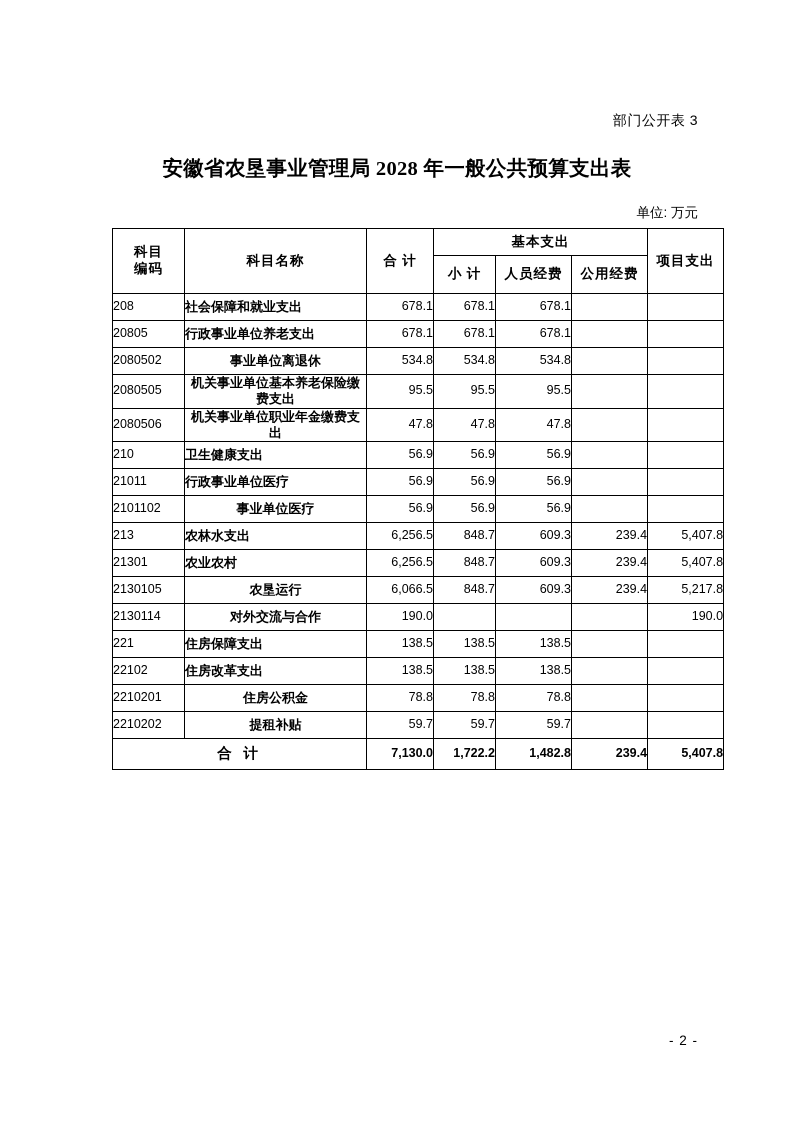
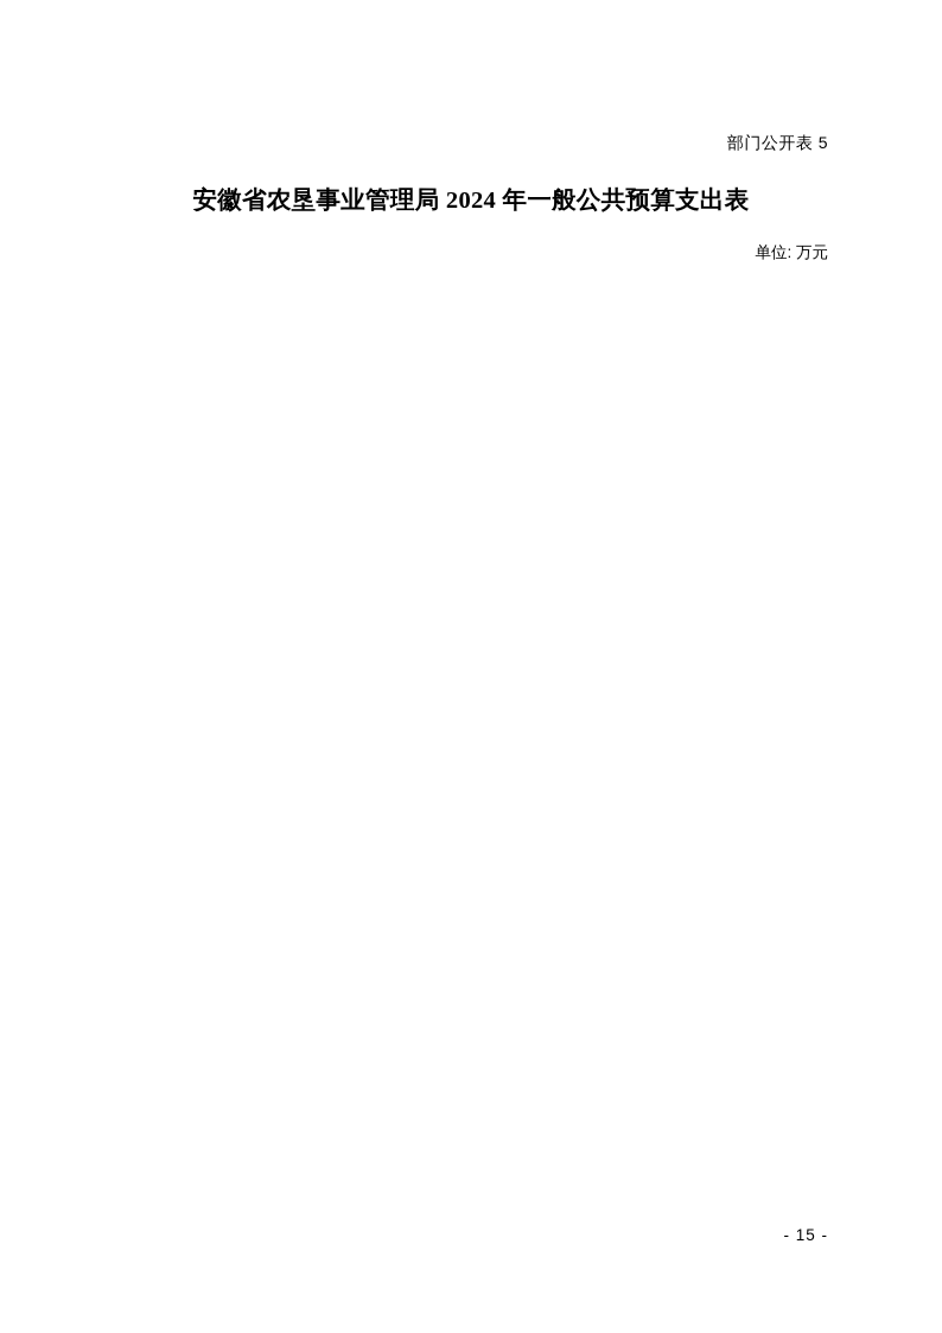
- 部门公开表 3
+ 部门公开表 5
- 安徽省农垦事业管理局 2028 年一般公共预算支出表
+ 安徽省农垦事业管理局 2024 年一般公共预算支出表
  单位: 万元
- 科目 编码	科目名称	合 计	基本支出	项目支出
- 小 计	人员经费	公用经费
- 208	社会保障和就业支出	678.1	678.1	678.1
- 20805	行政事业单位养老支出	678.1	678.1	678.1
- 2080502	事业单位离退休	534.8	534.8	534.8
- 2080505	机关事业单位基本养老保险缴费支出	95.5	95.5	95.5
- 2080506	机关事业单位职业年金缴费支出	47.8	47.8	47.8
- 210	卫生健康支出	56.9	56.9	56.9
- 21011	行政事业单位医疗	56.9	56.9	56.9
- 2101102	事业单位医疗	56.9	56.9	56.9
- 213	农林水支出	6,256.5	848.7	609.3	239.4	5,407.8
- 21301	农业农村	6,256.5	848.7	609.3	239.4	5,407.8
- 2130105	农垦运行	6,066.5	848.7	609.3	239.4	5,217.8
- 2130114	对外交流与合作	190.0				190.0
- 221	住房保障支出	138.5	138.5	138.5
- 22102	住房改革支出	138.5	138.5	138.5
- 2210201	住房公积金	78.8	78.8	78.8
- 2210202	提租补贴	59.7	59.7	59.7
- 合 计	7,130.0	1,722.2	1,482.8	239.4	5,407.8
- - 2 -
+ - 15 -
